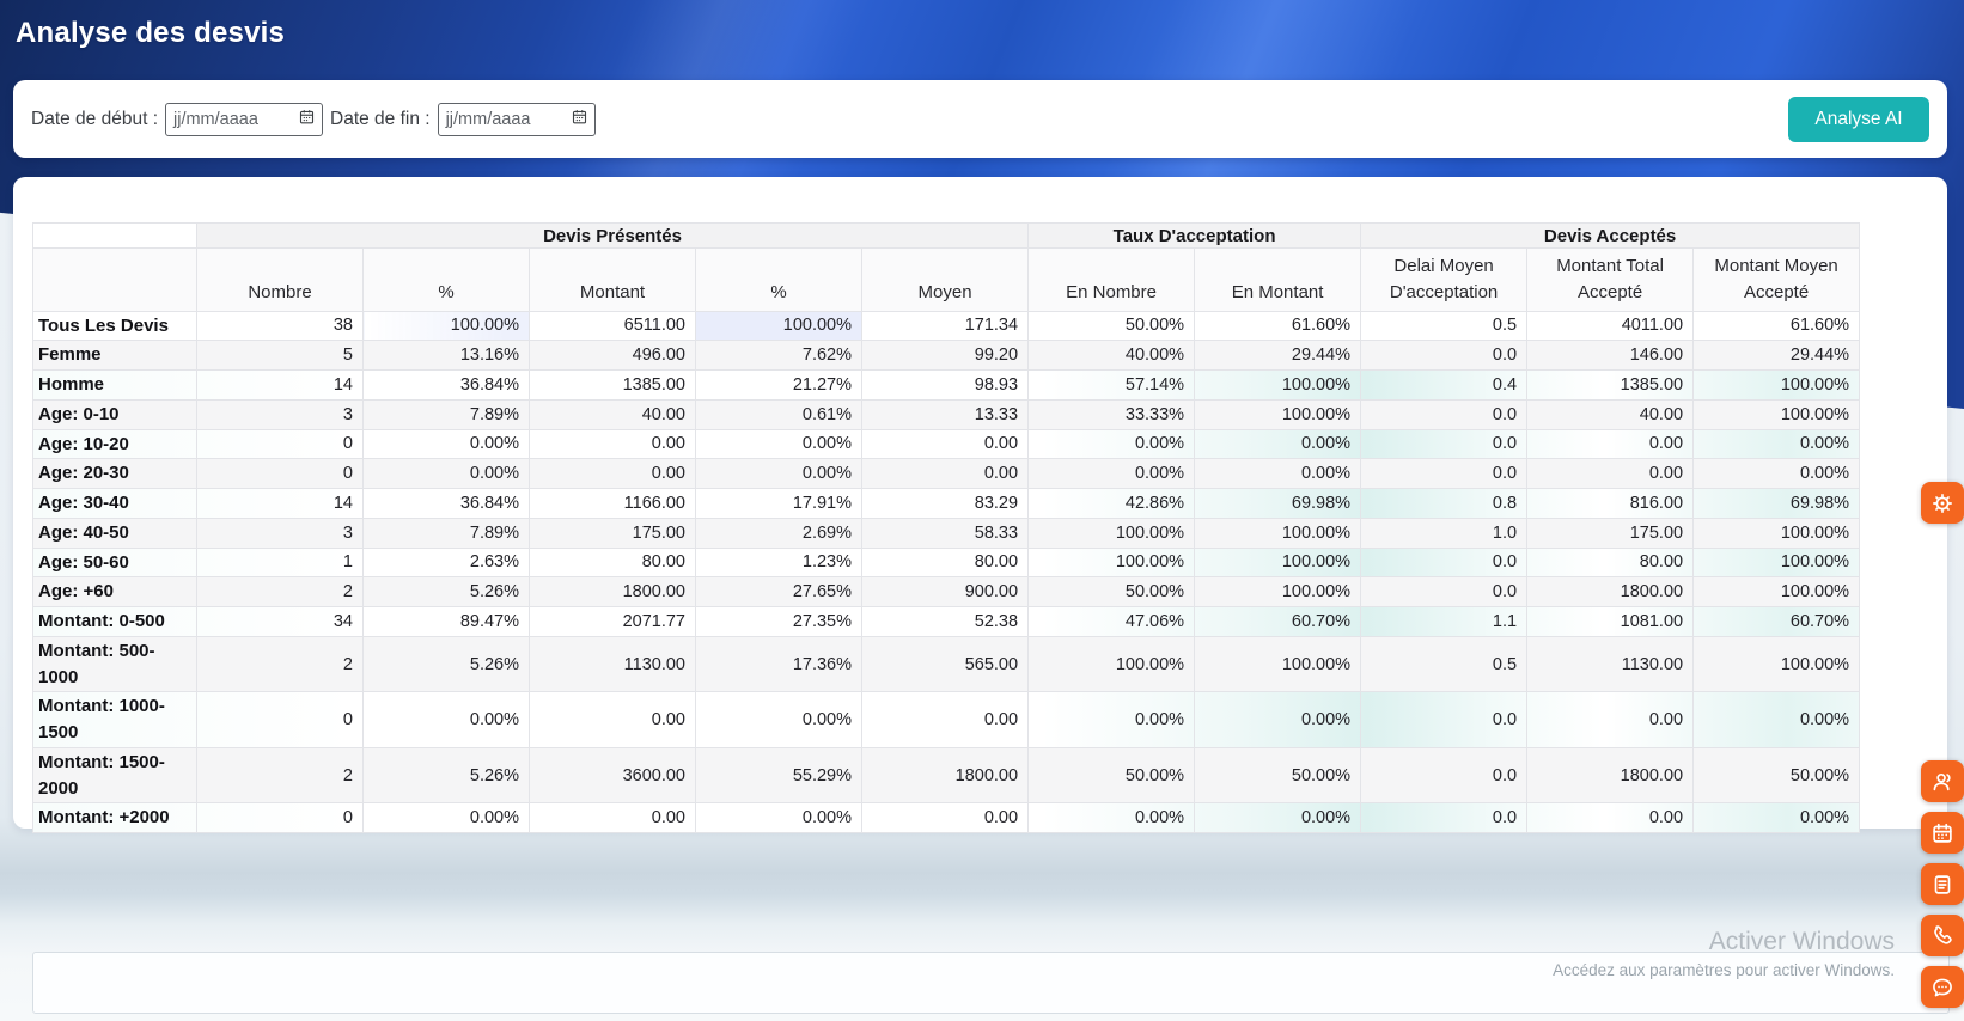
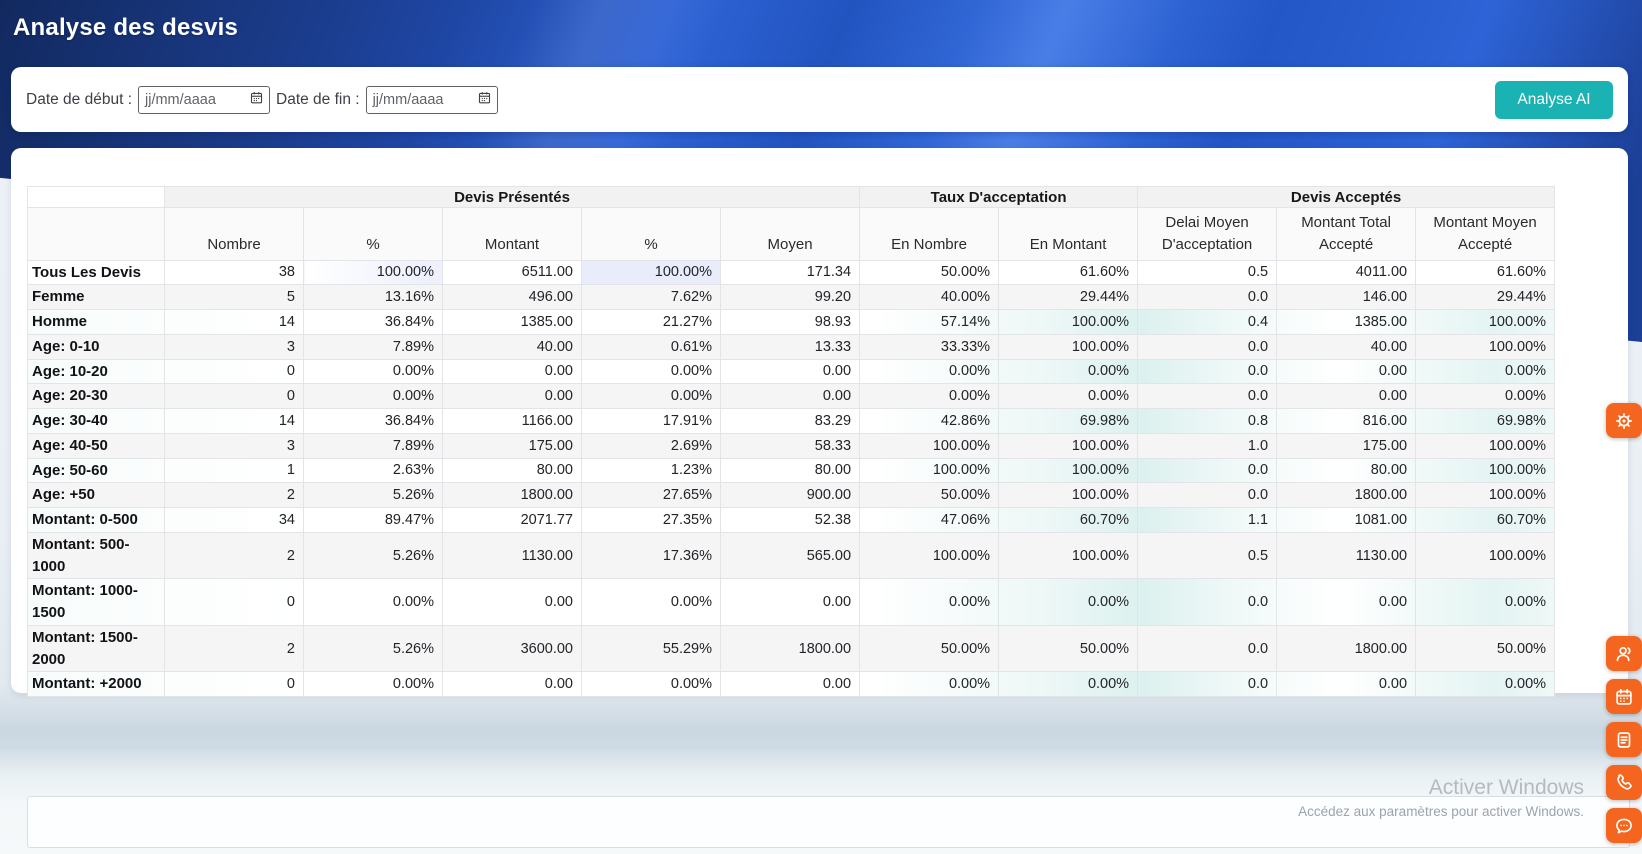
  Analyse des desvis
  Date de début :
  jj/mm/aaaa
  Date de fin :
  jj/mm/aaaa
  Analyse AI
  	Devis Présentés	Taux D'acceptation	Devis Acceptés
  	Nombre	%	Montant	%	Moyen	En Nombre	En Montant	Delai Moyen D'acceptation	Montant Total Accepté	Montant Moyen Accepté
  Tous Les Devis	38	100.00%	6511.00	100.00%	171.34	50.00%	61.60%	0.5	4011.00	61.60%
  Femme	5	13.16%	496.00	7.62%	99.20	40.00%	29.44%	0.0	146.00	29.44%
  Homme	14	36.84%	1385.00	21.27%	98.93	57.14%	100.00%	0.4	1385.00	100.00%
  Age: 0-10	3	7.89%	40.00	0.61%	13.33	33.33%	100.00%	0.0	40.00	100.00%
  Age: 10-20	0	0.00%	0.00	0.00%	0.00	0.00%	0.00%	0.0	0.00	0.00%
  Age: 20-30	0	0.00%	0.00	0.00%	0.00	0.00%	0.00%	0.0	0.00	0.00%
  Age: 30-40	14	36.84%	1166.00	17.91%	83.29	42.86%	69.98%	0.8	816.00	69.98%
  Age: 40-50	3	7.89%	175.00	2.69%	58.33	100.00%	100.00%	1.0	175.00	100.00%
  Age: 50-60	1	2.63%	80.00	1.23%	80.00	100.00%	100.00%	0.0	80.00	100.00%
- Age: +60	2	5.26%	1800.00	27.65%	900.00	50.00%	100.00%	0.0	1800.00	100.00%
+ Age: +50	2	5.26%	1800.00	27.65%	900.00	50.00%	100.00%	0.0	1800.00	100.00%
  Montant: 0-500	34	89.47%	2071.77	27.35%	52.38	47.06%	60.70%	1.1	1081.00	60.70%
  Montant: 500-1000	2	5.26%	1130.00	17.36%	565.00	100.00%	100.00%	0.5	1130.00	100.00%
  Montant: 1000-1500	0	0.00%	0.00	0.00%	0.00	0.00%	0.00%	0.0	0.00	0.00%
  Montant: 1500-2000	2	5.26%	3600.00	55.29%	1800.00	50.00%	50.00%	0.0	1800.00	50.00%
  Montant: +2000	0	0.00%	0.00	0.00%	0.00	0.00%	0.00%	0.0	0.00	0.00%
  Activer Windows
  Accédez aux paramètres pour activer Windows.
